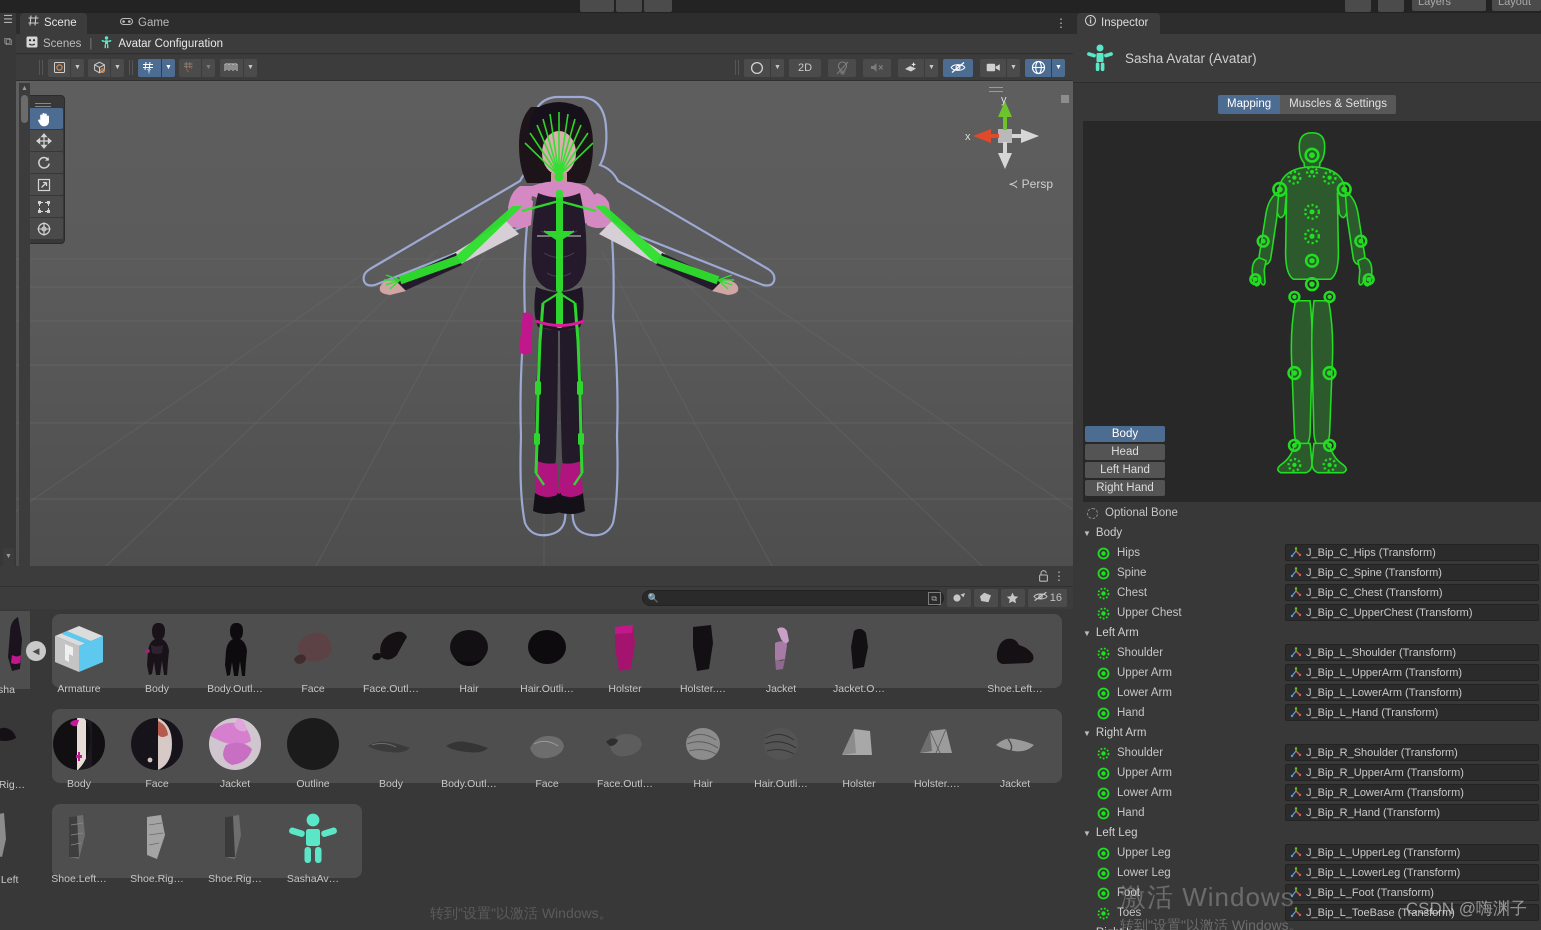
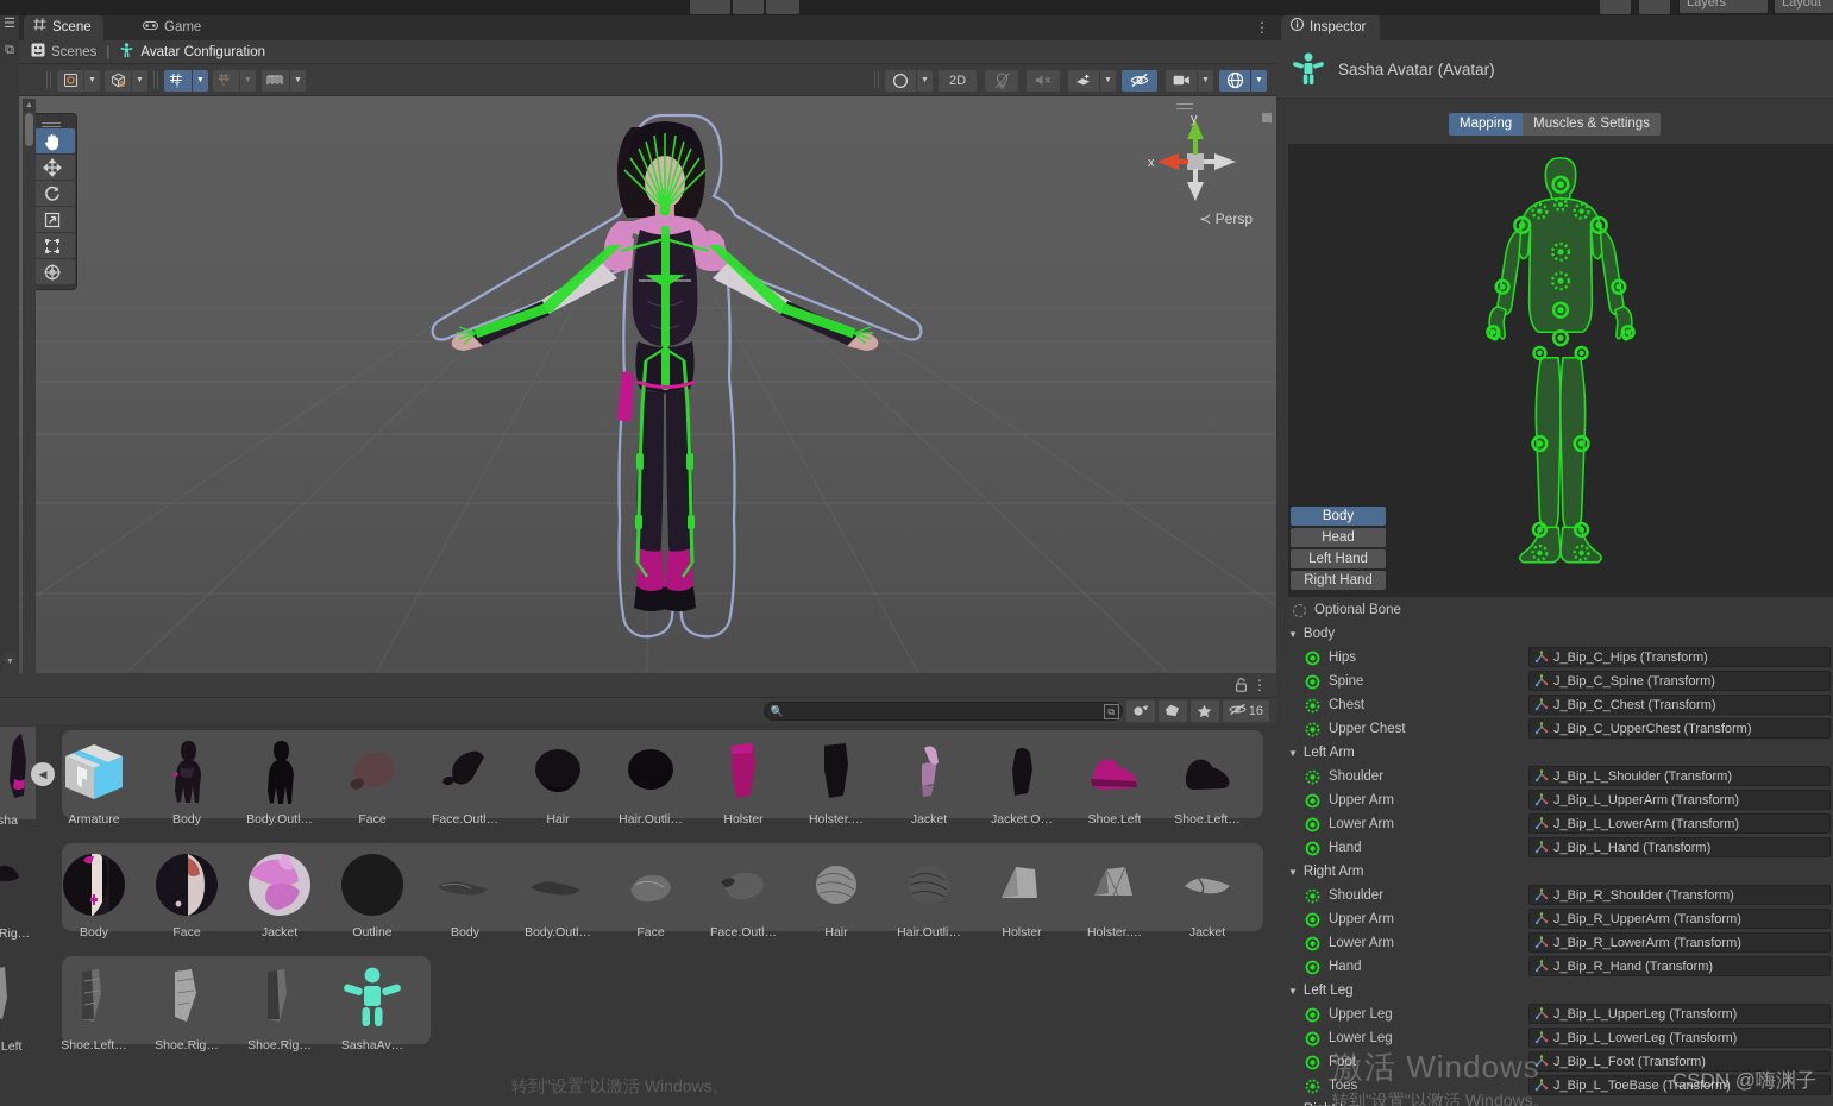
  Layers
  Layout
  ☰
  ⧉
  Scene
  Game
  ⋮
  Scenes
  |
  Avatar Configuration
  2D
  y
  x
  ≺ Persp
  ⋮
  🔍
  ⧉
  16
  sha
  ◀
  Armature
  Body
  Body.Outl…
  Face
  Face.Outl…
  Hair
  Hair.Outli…
  Holster
  Holster.…
  Jacket
  Jacket.O…
+ Shoe.Left
  Shoe.Left…
  Rig…
  Body
  Face
  Jacket
  Outline
  Body
  Body.Outl…
  Face
  Face.Outl…
  Hair
  Hair.Outli…
  Holster
  Holster.…
  Jacket
  Left
  Shoe.Left…
  Shoe.Rig…
  Shoe.Rig…
  SashaAv…
  Inspector
  Sasha Avatar (Avatar)
  Mapping
  Muscles & Settings
  Body
  Head
  Left Hand
  Right Hand
  Optional Bone
  ▼
  Body
  Hips
  J_Bip_C_Hips (Transform)
  Spine
  J_Bip_C_Spine (Transform)
  Chest
  J_Bip_C_Chest (Transform)
  Upper Chest
  J_Bip_C_UpperChest (Transform)
  ▼
  Left Arm
  Shoulder
  J_Bip_L_Shoulder (Transform)
  Upper Arm
  J_Bip_L_UpperArm (Transform)
  Lower Arm
  J_Bip_L_LowerArm (Transform)
  Hand
  J_Bip_L_Hand (Transform)
  ▼
  Right Arm
  Shoulder
  J_Bip_R_Shoulder (Transform)
  Upper Arm
  J_Bip_R_UpperArm (Transform)
  Lower Arm
  J_Bip_R_LowerArm (Transform)
  Hand
  J_Bip_R_Hand (Transform)
  ▼
  Left Leg
  Upper Leg
  J_Bip_L_UpperLeg (Transform)
  Lower Leg
  J_Bip_L_LowerLeg (Transform)
  Foot
  J_Bip_L_Foot (Transform)
  Toes
  J_Bip_L_ToeBase (Transform)
  激活 Windows
  转到"设置"以激活 Windows。
  CSDN @嗨渊子
  转到"设置"以激活 Windows。
